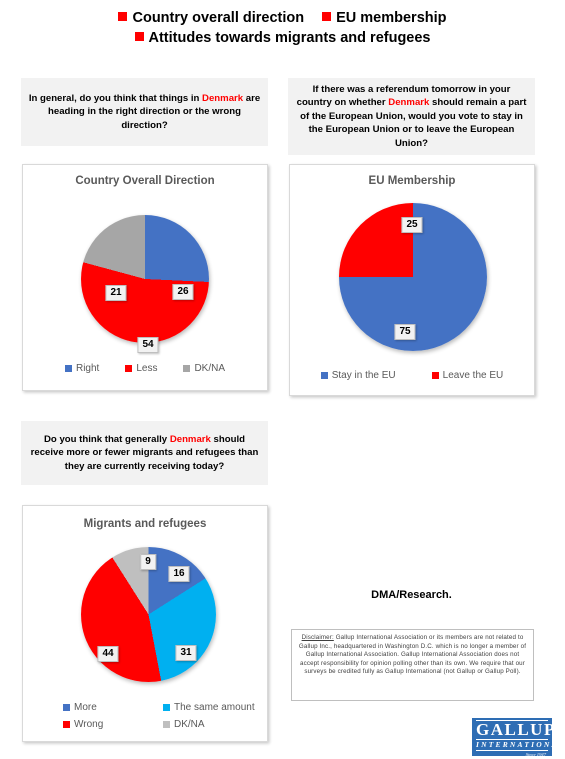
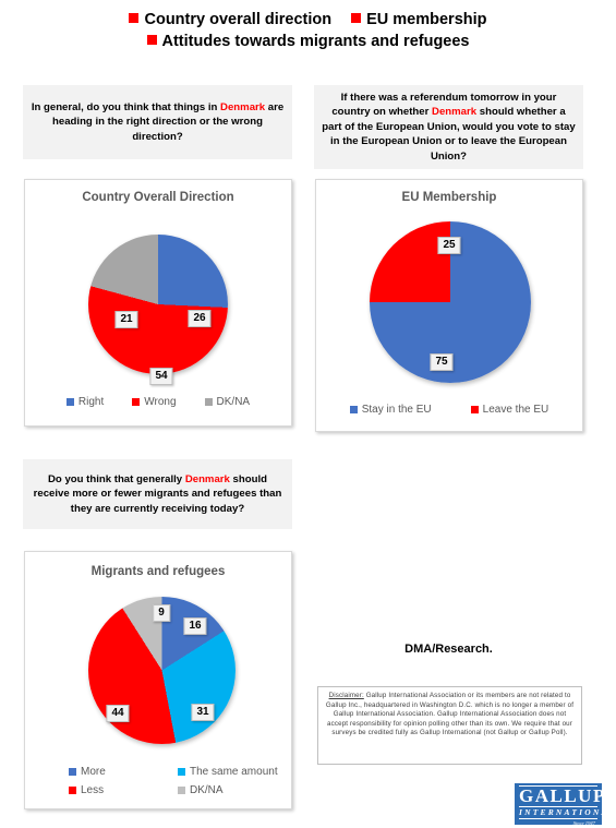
  Country overall direction EU membership
  Attitudes towards migrants and refugees
  In general, do you think that things in Denmark are heading in the right direction or the wrong direction?
- If there was a referendum tomorrow in your country on whether Denmark should remain a part of the European Union, would you vote to stay in the European Union or to leave the European Union?
+ If there was a referendum tomorrow in your country on whether Denmark should whether a part of the European Union, would you vote to stay in the European Union or to leave the European Union?
  Country Overall Direction
  26
  21
  54
  Right
- Less
+ Wrong
  DK/NA
  EU Membership
  25
  75
  Stay in the EU
  Leave the EU
  Do you think that generally Denmark should receive more or fewer migrants and refugees than they are currently receiving today?
  Migrants and refugees
  16
  31
  44
  9
  More
  The same amount
- Wrong
+ Less
  DK/NA
  DMA/Research.
  GALLUP
  INTERNATIONAL
